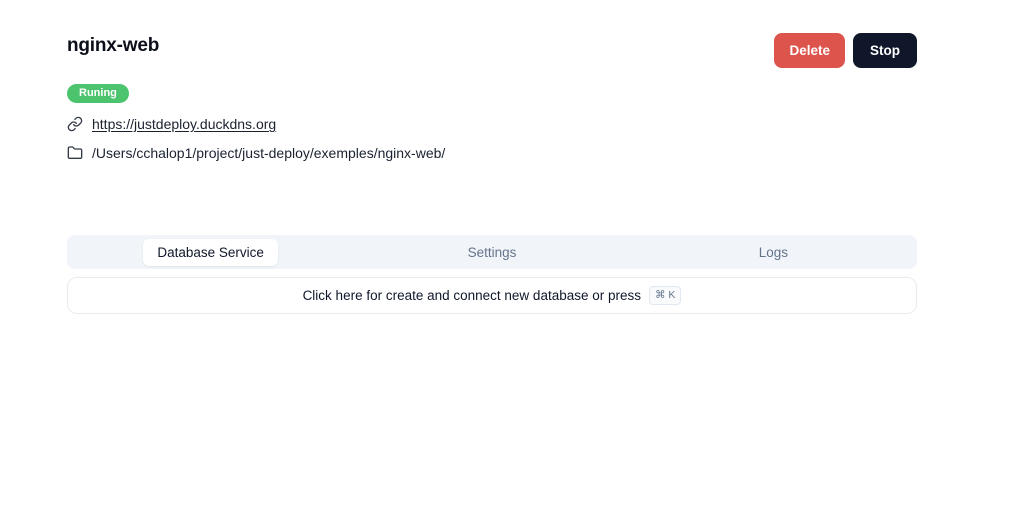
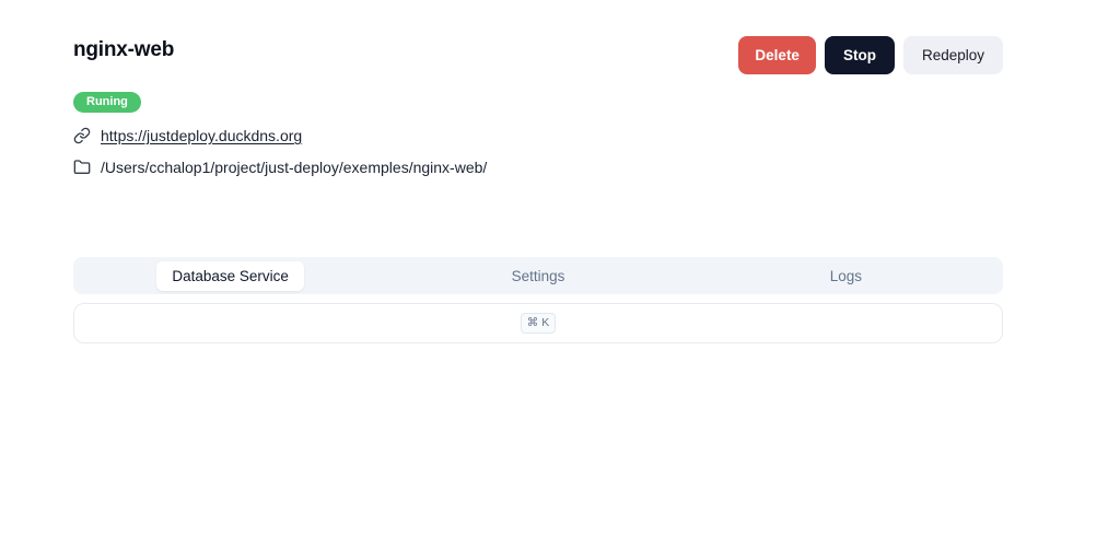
  nginx-web
  Delete
  Stop
+ Redeploy
  Runing
  https://justdeploy.duckdns.org
  /Users/cchalop1/project/just-deploy/exemples/nginx-web/
  Database Service
  Settings
  Logs
- Click here for create and connect new database or press
  ⌘ K
